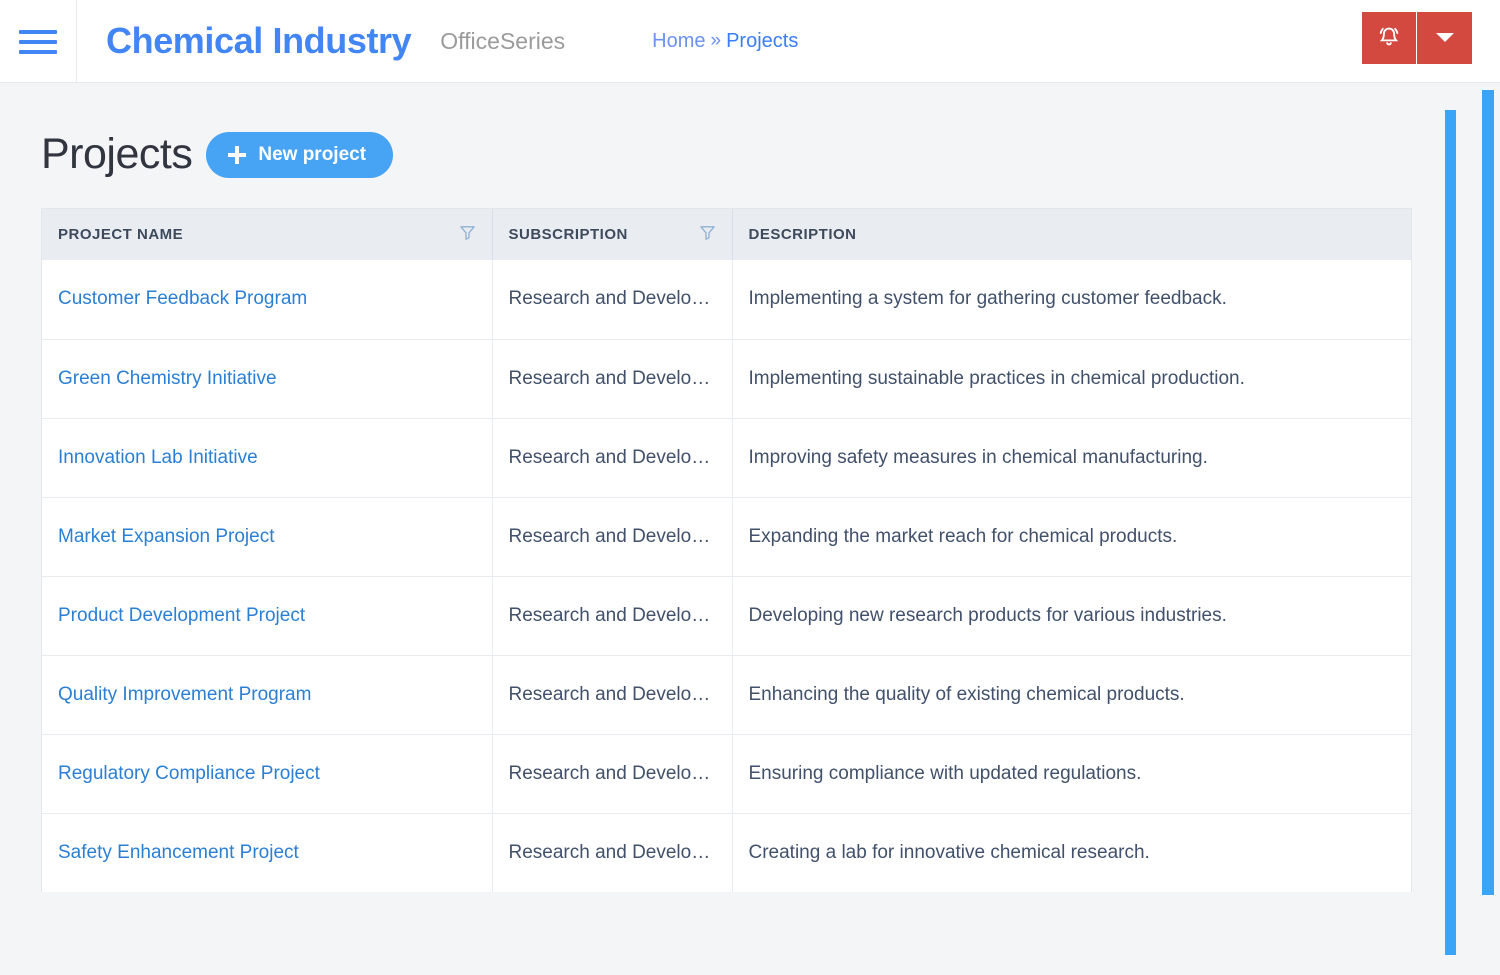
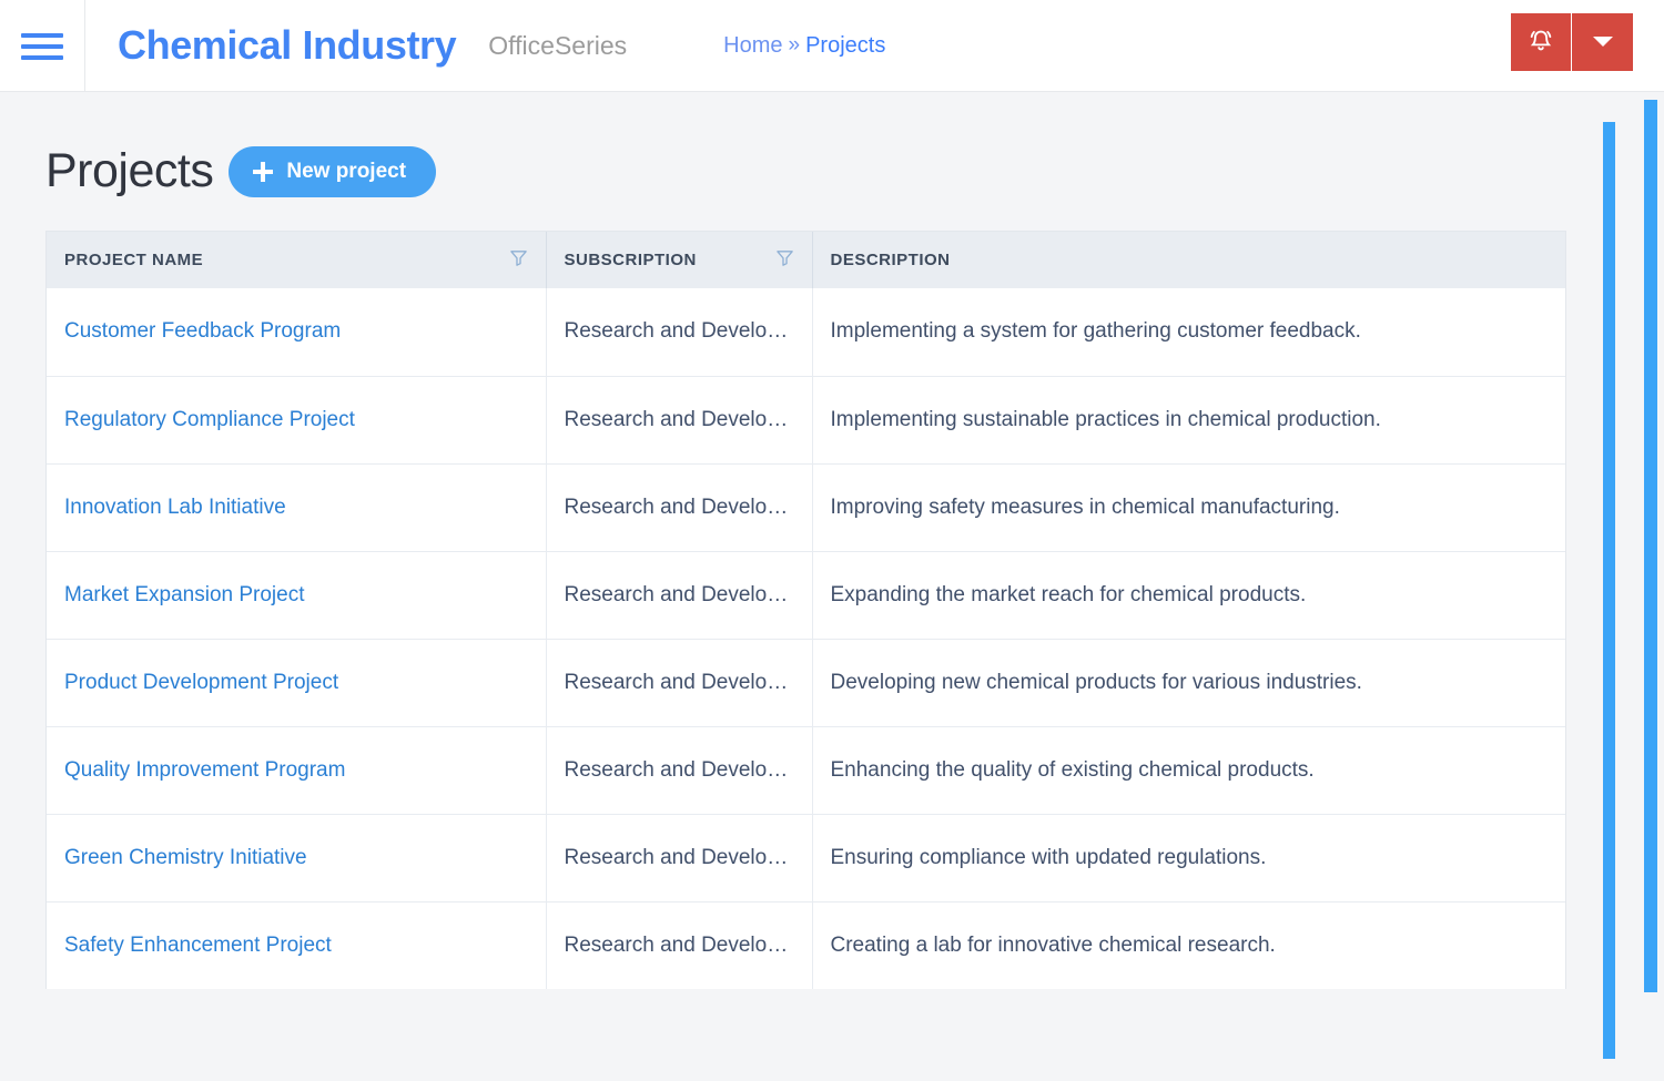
  Chemical Industry
  OfficeSeries
  Home
  »
  Projects
  Projects
  New project
  PROJECT NAME	SUBSCRIPTION	DESCRIPTION
  Customer Feedback Program	Research and Develop…	Implementing a system for gathering customer feedback.
- Green Chemistry Initiative	Research and Develop…	Implementing sustainable practices in chemical production.
+ Regulatory Compliance Project	Research and Develop…	Implementing sustainable practices in chemical production.
  Innovation Lab Initiative	Research and Develop…	Improving safety measures in chemical manufacturing.
  Market Expansion Project	Research and Develop…	Expanding the market reach for chemical products.
- Product Development Project	Research and Develop…	Developing new research products for various industries.
+ Product Development Project	Research and Develop…	Developing new chemical products for various industries.
  Quality Improvement Program	Research and Develop…	Enhancing the quality of existing chemical products.
- Regulatory Compliance Project	Research and Develop…	Ensuring compliance with updated regulations.
+ Green Chemistry Initiative	Research and Develop…	Ensuring compliance with updated regulations.
  Safety Enhancement Project	Research and Develop…	Creating a lab for innovative chemical research.
